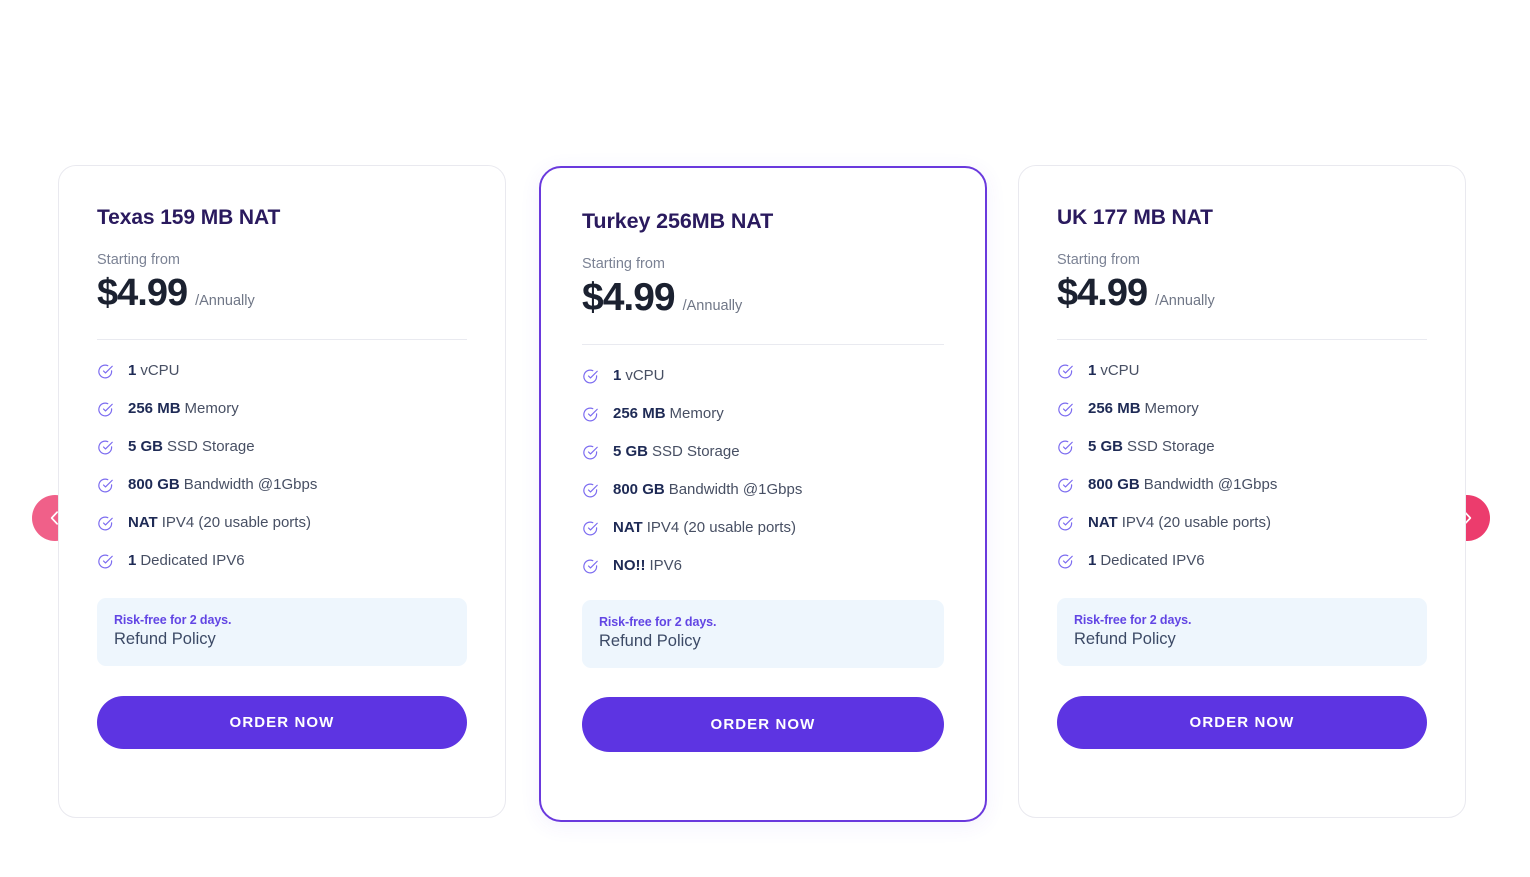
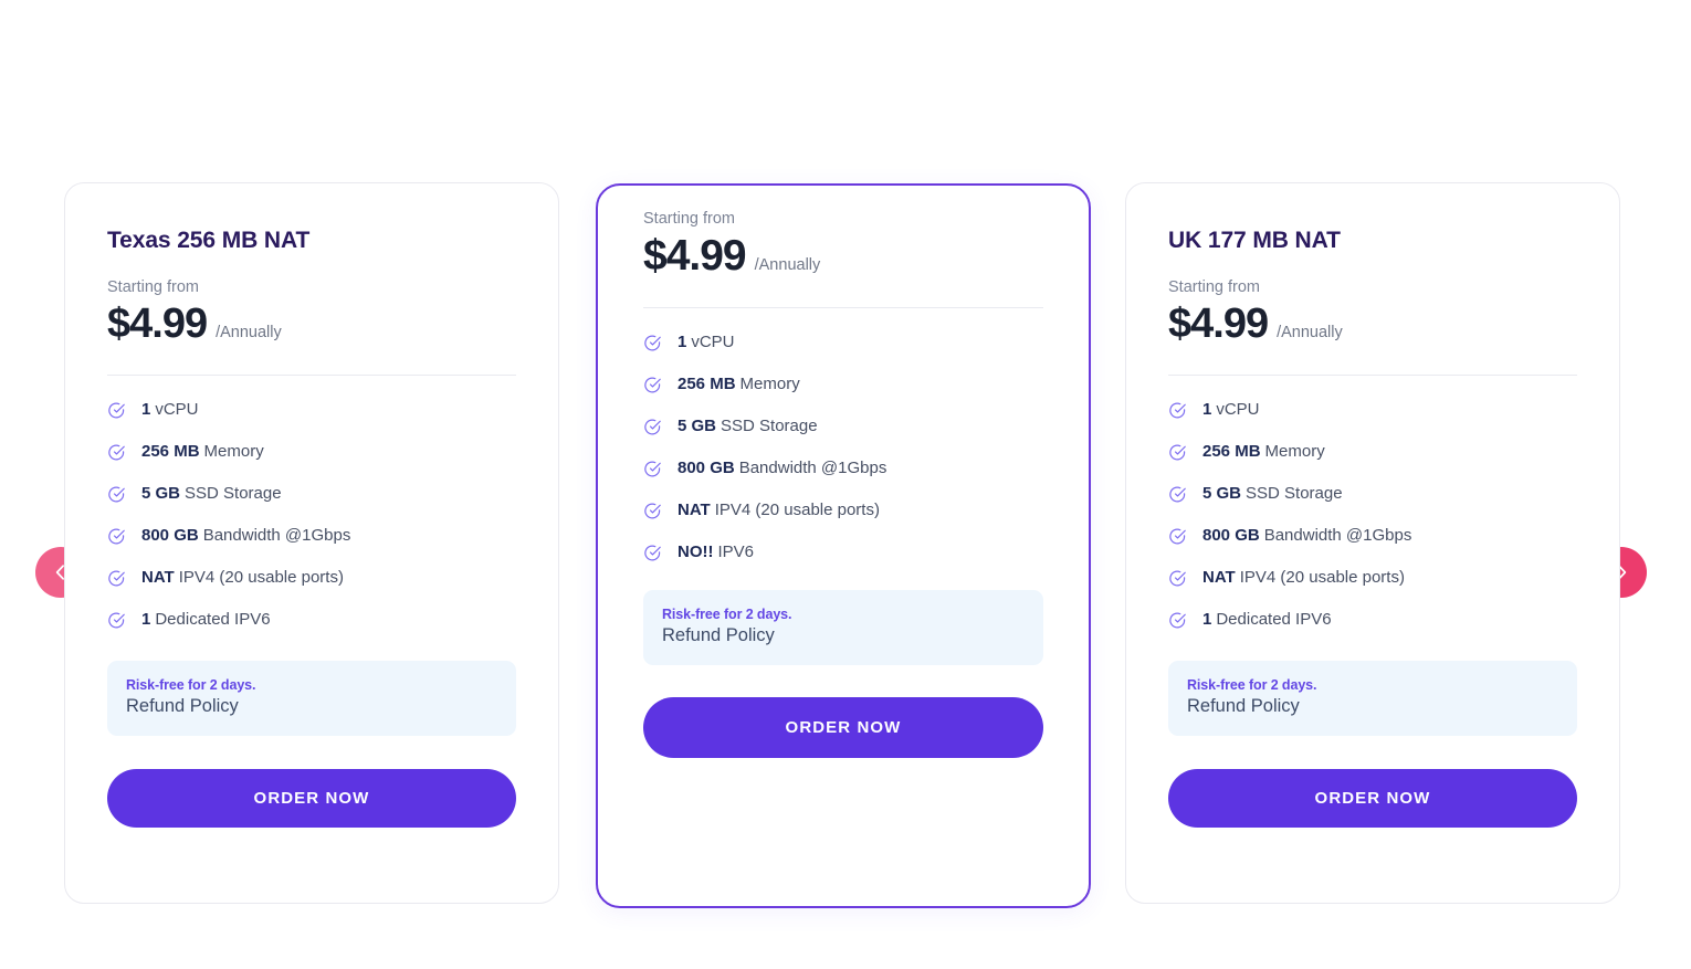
- Texas 159 MB NAT
+ Texas 256 MB NAT
  Starting from
  $4.99
  /Annually
  1 vCPU
  256 MB Memory
  5 GB SSD Storage
  800 GB Bandwidth @1Gbps
  NAT IPV4 (20 usable ports)
  1 Dedicated IPV6
  Risk-free for 2 days.
  Refund Policy
  ORDER NOW
- Turkey 256MB NAT
  Starting from
  $4.99
  /Annually
  1 vCPU
  256 MB Memory
  5 GB SSD Storage
  800 GB Bandwidth @1Gbps
  NAT IPV4 (20 usable ports)
  NO!! IPV6
  Risk-free for 2 days.
  Refund Policy
  ORDER NOW
  UK 177 MB NAT
  Starting from
  $4.99
  /Annually
  1 vCPU
  256 MB Memory
  5 GB SSD Storage
  800 GB Bandwidth @1Gbps
  NAT IPV4 (20 usable ports)
  1 Dedicated IPV6
  Risk-free for 2 days.
  Refund Policy
  ORDER NOW
